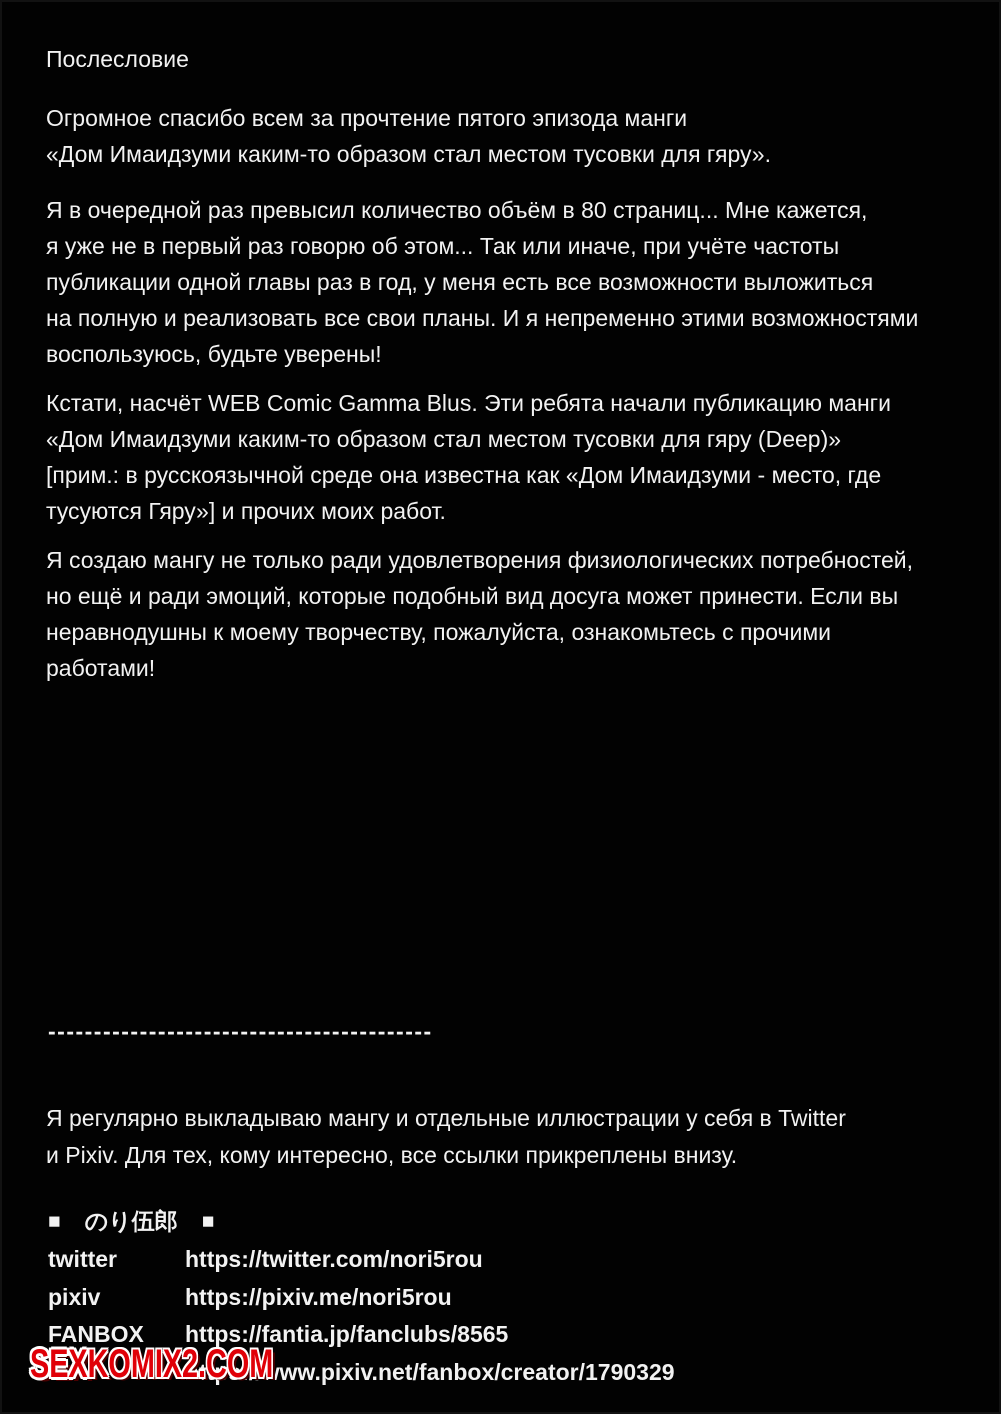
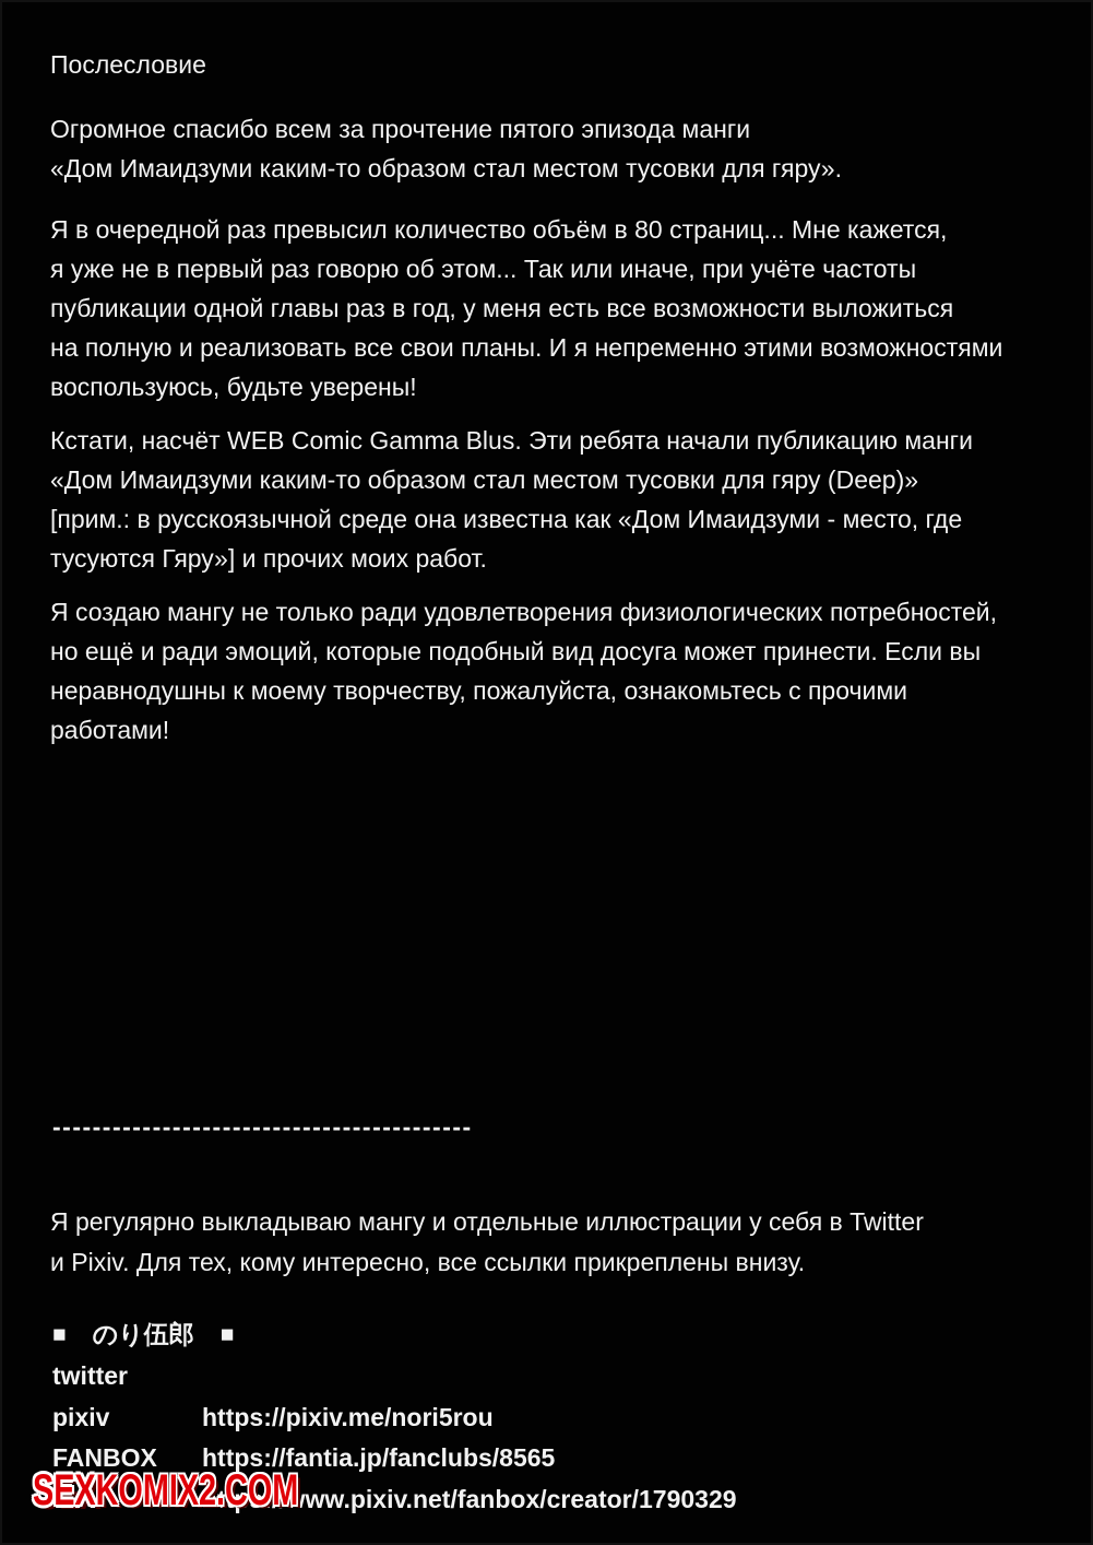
  Послесловие
  Огромное спасибо всем за прочтение пятого эпизода манги
  «Дом Имаидзуми каким-то образом стал местом тусовки для гяру».
  Я в очередной раз превысил количество объём в 80 страниц... Мне кажется,
  я уже не в первый раз говорю об этом... Так или иначе, при учёте частоты
  публикации одной главы раз в год, у меня есть все возможности выложиться
  на полную и реализовать все свои планы. И я непременно этими возможностями
  воспользуюсь, будьте уверены!
  Кстати, насчёт WEB Comic Gamma Blus. Эти ребята начали публикацию манги
  «Дом Имаидзуми каким-то образом стал местом тусовки для гяру (Deep)»
  [прим.: в русскоязычной среде она известна как «Дом Имаидзуми - место, где
  тусуются Гяру»] и прочих моих работ.
  Я создаю мангу не только ради удовлетворения физиологических потребностей,
  но ещё и ради эмоций, которые подобный вид досуга может принести. Если вы
  неравнодушны к моему творчеству, пожалуйста, ознакомьтесь с прочими
  работами!
  ------------------------------------------
  Я регулярно выкладываю мангу и отдельные иллюстрации у себя в Twitter
  и Pixiv. Для тех, кому интересно, все ссылки прикреплены внизу.
  ■
  のり伍郎
  ■
  twitter
- https://twitter.com/nori5rou
  pixiv
  https://pixiv.me/nori5rou
  FANBOX
  https://fantia.jp/fanclubs/8565
  https://www.pixiv.net/fanbox/creator/1790329
  SEXKOMIX2.COM
